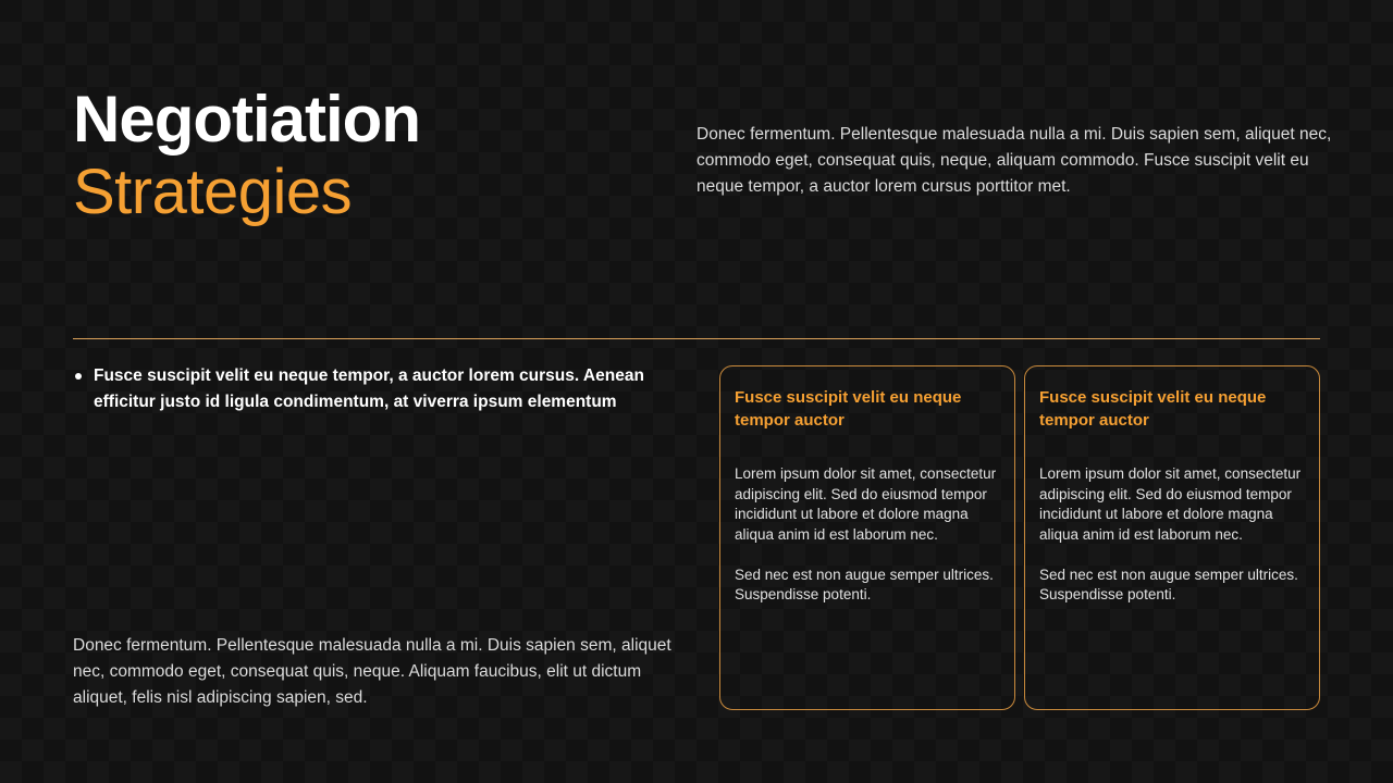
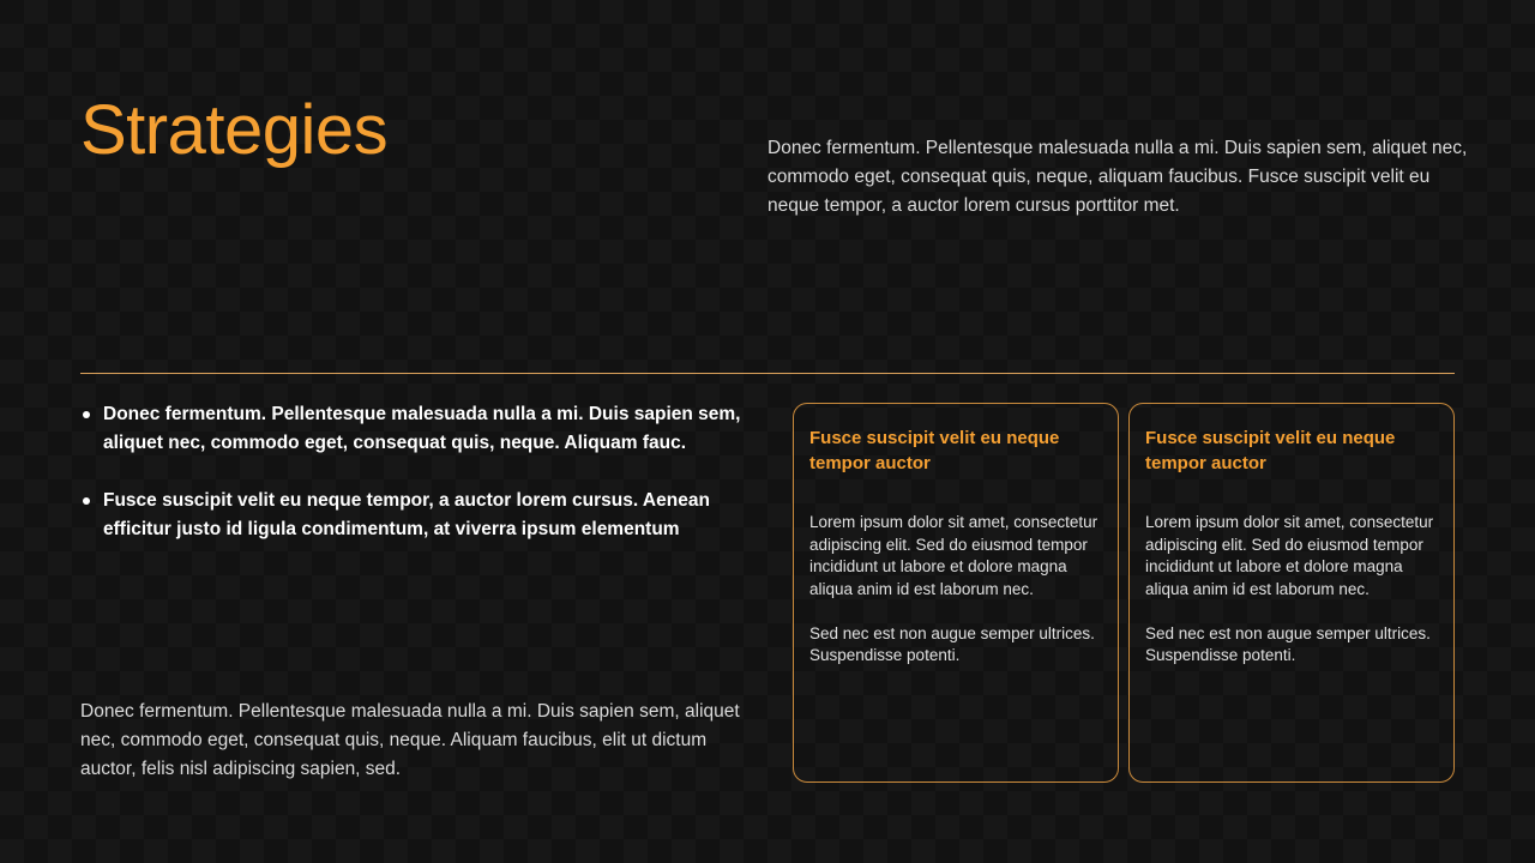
- Negotiation
  Strategies
- Donec fermentum. Pellentesque malesuada nulla a mi. Duis sapien sem, aliquet nec, commodo eget, consequat quis, neque, aliquam commodo. Fusce suscipit velit eu neque tempor, a auctor lorem cursus porttitor met.
+ Donec fermentum. Pellentesque malesuada nulla a mi. Duis sapien sem, aliquet nec, commodo eget, consequat quis, neque, aliquam faucibus. Fusce suscipit velit eu neque tempor, a auctor lorem cursus porttitor met.
+ Donec fermentum. Pellentesque malesuada nulla a mi. Duis sapien sem, aliquet nec, commodo eget, consequat quis, neque. Aliquam fauc.
  Fusce suscipit velit eu neque tempor, a auctor lorem cursus. Aenean efficitur justo id ligula condimentum, at viverra ipsum elementum
- Donec fermentum. Pellentesque malesuada nulla a mi. Duis sapien sem, aliquet nec, commodo eget, consequat quis, neque. Aliquam faucibus, elit ut dictum aliquet, felis nisl adipiscing sapien, sed.
+ Donec fermentum. Pellentesque malesuada nulla a mi. Duis sapien sem, aliquet nec, commodo eget, consequat quis, neque. Aliquam faucibus, elit ut dictum auctor, felis nisl adipiscing sapien, sed.
  Fusce suscipit velit eu neque tempor auctor
  Lorem ipsum dolor sit amet, consectetur adipiscing elit. Sed do eiusmod tempor incididunt ut labore et dolore magna aliqua anim id est laborum nec.
  Sed nec est non augue semper ultrices. Suspendisse potenti.
  Fusce suscipit velit eu neque tempor auctor
  Lorem ipsum dolor sit amet, consectetur adipiscing elit. Sed do eiusmod tempor incididunt ut labore et dolore magna aliqua anim id est laborum nec.
  Sed nec est non augue semper ultrices. Suspendisse potenti.
